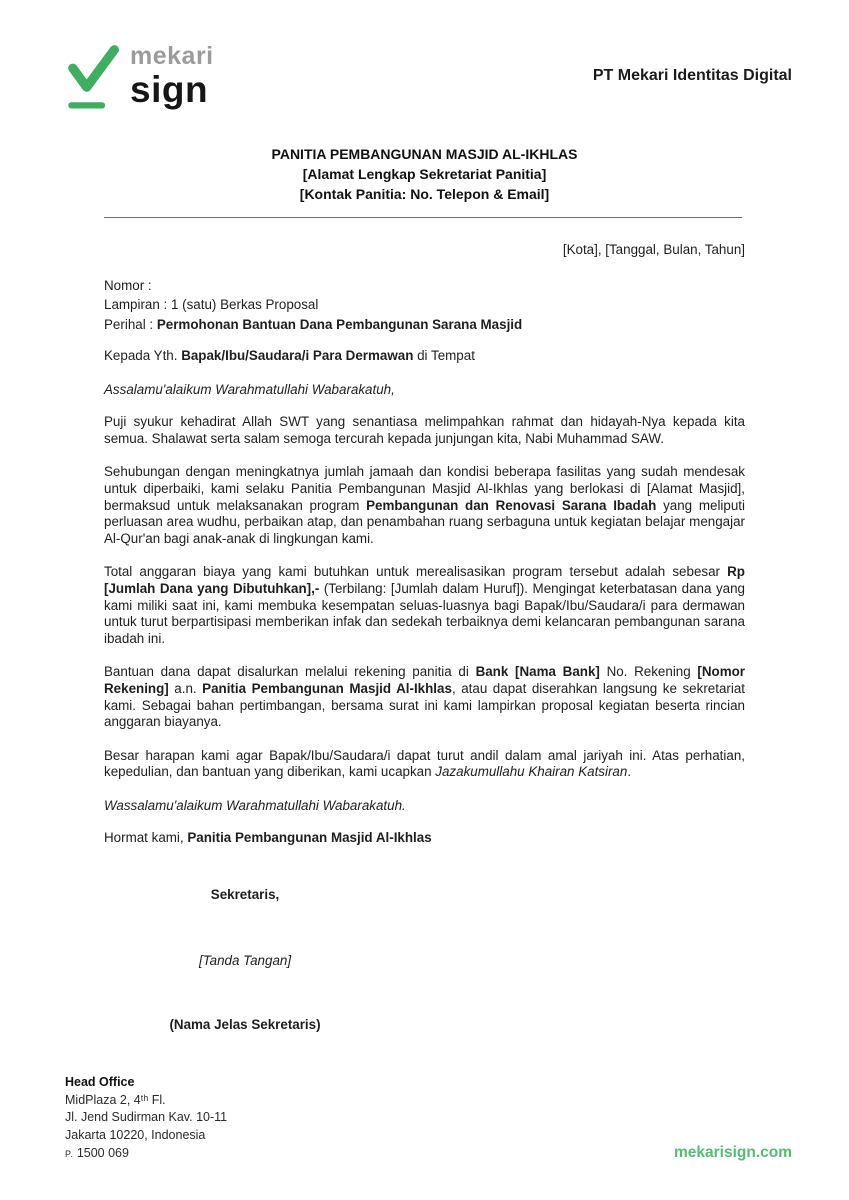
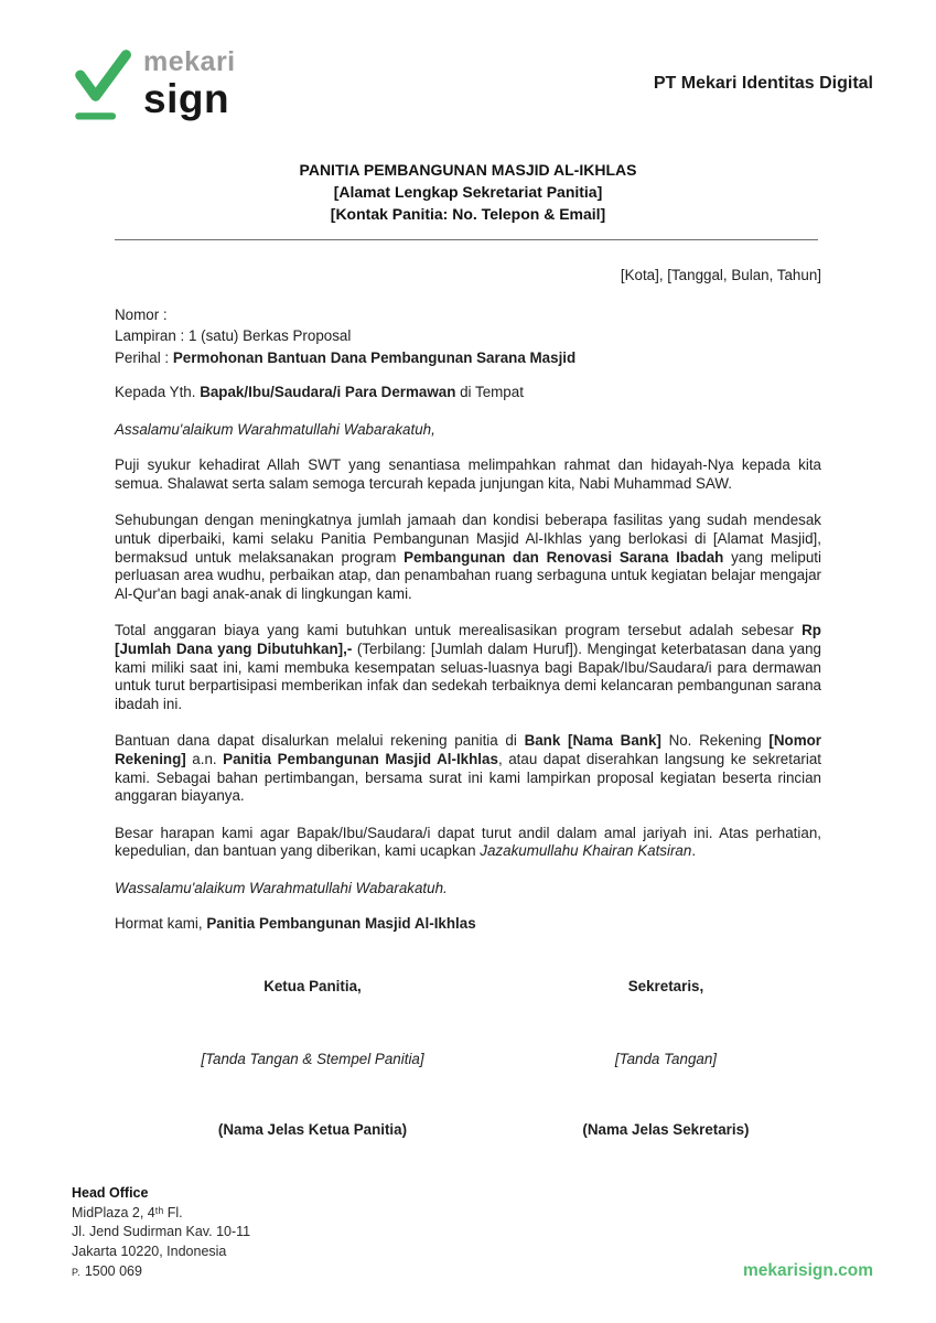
  mekari
  sign
  PT Mekari Identitas Digital
  PANITIA PEMBANGUNAN MASJID AL-IKHLAS
  [Alamat Lengkap Sekretariat Panitia]
  [Kontak Panitia: No. Telepon & Email]
  [Kota], [Tanggal, Bulan, Tahun]
  Nomor :
  Lampiran : 1 (satu) Berkas Proposal
  Perihal : Permohonan Bantuan Dana Pembangunan Sarana Masjid
  Kepada Yth. Bapak/Ibu/Saudara/i Para Dermawan di Tempat
  Assalamu'alaikum Warahmatullahi Wabarakatuh,
  Puji syukur kehadirat Allah SWT yang senantiasa melimpahkan rahmat dan hidayah-Nya kepada kita semua. Shalawat serta salam semoga tercurah kepada junjungan kita, Nabi Muhammad SAW.
  Sehubungan dengan meningkatnya jumlah jamaah dan kondisi beberapa fasilitas yang sudah mendesak untuk diperbaiki, kami selaku Panitia Pembangunan Masjid Al-Ikhlas yang berlokasi di [Alamat Masjid], bermaksud untuk melaksanakan program Pembangunan dan Renovasi Sarana Ibadah yang meliputi perluasan area wudhu, perbaikan atap, dan penambahan ruang serbaguna untuk kegiatan belajar mengajar Al-Qur'an bagi anak-anak di lingkungan kami.
  Total anggaran biaya yang kami butuhkan untuk merealisasikan program tersebut adalah sebesar Rp [Jumlah Dana yang Dibutuhkan],- (Terbilang: [Jumlah dalam Huruf]). Mengingat keterbatasan dana yang kami miliki saat ini, kami membuka kesempatan seluas-luasnya bagi Bapak/Ibu/Saudara/i para dermawan untuk turut berpartisipasi memberikan infak dan sedekah terbaiknya demi kelancaran pembangunan sarana ibadah ini.
  Bantuan dana dapat disalurkan melalui rekening panitia di Bank [Nama Bank] No. Rekening [Nomor Rekening] a.n. Panitia Pembangunan Masjid Al-Ikhlas, atau dapat diserahkan langsung ke sekretariat kami. Sebagai bahan pertimbangan, bersama surat ini kami lampirkan proposal kegiatan beserta rincian anggaran biayanya.
  Besar harapan kami agar Bapak/Ibu/Saudara/i dapat turut andil dalam amal jariyah ini. Atas perhatian, kepedulian, dan bantuan yang diberikan, kami ucapkan Jazakumullahu Khairan Katsiran.
  Wassalamu'alaikum Warahmatullahi Wabarakatuh.
  Hormat kami, Panitia Pembangunan Masjid Al-Ikhlas
+ Ketua Panitia,
+ [Tanda Tangan & Stempel Panitia]
+ (Nama Jelas Ketua Panitia)
  Sekretaris,
  [Tanda Tangan]
  (Nama Jelas Sekretaris)
  Head Office
  MidPlaza 2, 4ᵗʰ Fl.
  Jl. Jend Sudirman Kav. 10-11
  Jakarta 10220, Indonesia
  P. 1500 069
  mekarisign.com
